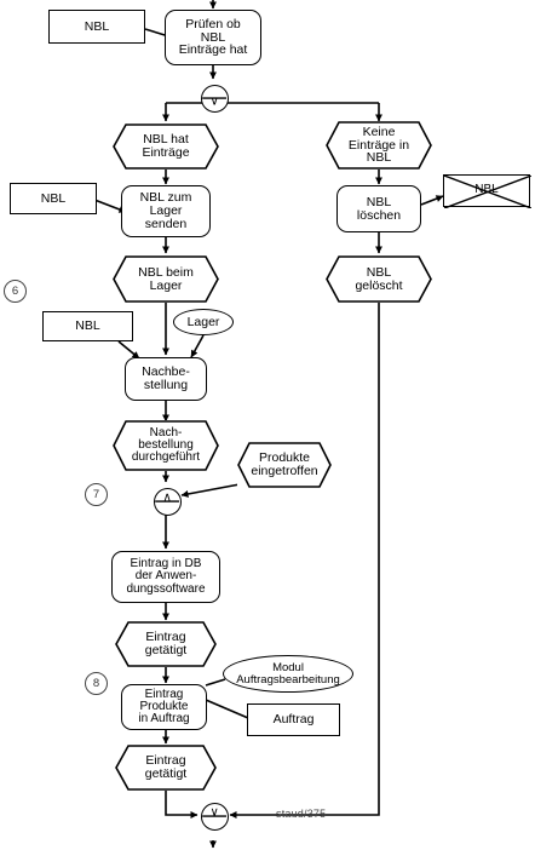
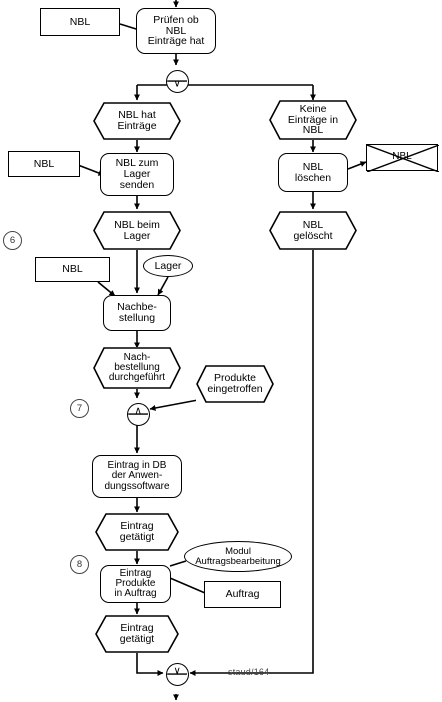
  NBL
  Prüfen ob
  NBL
  Einträge hat
  ∨
  NBL hat
  Einträge
  Keine
  Einträge in
  NBL
  NBL
  NBL zum
  Lager
  senden
  NBL
  löschen
  NBL
  NBL beim
  Lager
  NBL
  gelöscht
  6
  NBL
  Lager
  Nachbe-
  stellung
  Nach-
  bestellung
  durchgeführt
  Produkte
  eingetroffen
  7
  ∧
  Eintrag in DB
  der Anwen-
  dungssoftware
  Eintrag
  getätigt
  8
  Modul
  Auftragsbearbeitung
  Eintrag
  Produkte
  in Auftrag
  Auftrag
  Eintrag
  getätigt
  ∨
- staud/375
+ staud/164
